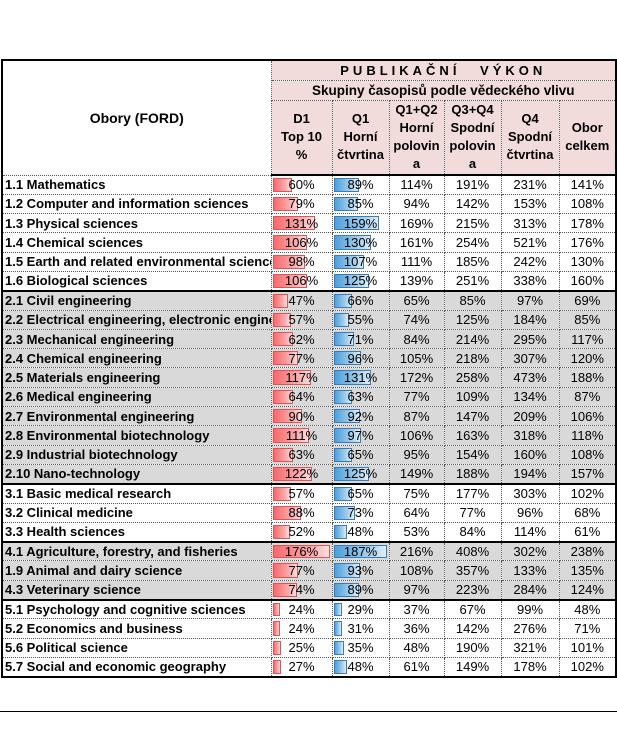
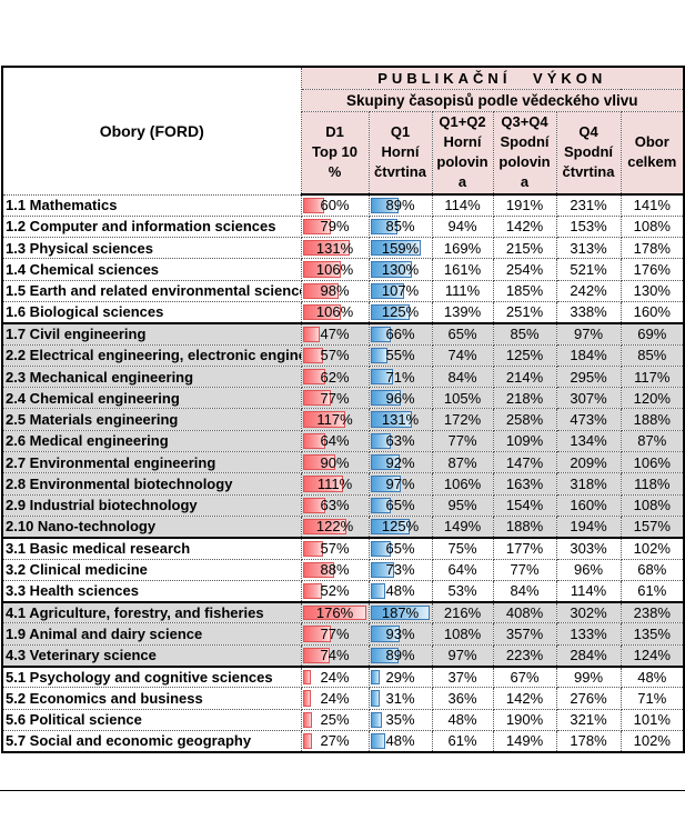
  Obory (FORD)	PUBLIKAČNÍ VÝKON
  Skupiny časopisů podle vědeckého vlivu
  D1 Top 10 %	Q1 Horní čtvrtina	Q1+Q2 Horní polovin a	Q3+Q4 Spodní polovin a	Q4 Spodní čtvrtina	Obor celkem
  1.1 Mathematics	60%	89%	114%	191%	231%	141%
  1.2 Computer and information sciences	79%	85%	94%	142%	153%	108%
  1.3 Physical sciences	131%	159%	169%	215%	313%	178%
  1.4 Chemical sciences	106%	130%	161%	254%	521%	176%
  1.5 Earth and related environmental scienc	98%	107%	111%	185%	242%	130%
  1.6 Biological sciences	106%	125%	139%	251%	338%	160%
- 2.1 Civil engineering	47%	66%	65%	85%	97%	69%
+ 1.7 Civil engineering	47%	66%	65%	85%	97%	69%
  2.2 Electrical engineering, electronic engin	57%	55%	74%	125%	184%	85%
  2.3 Mechanical engineering	62%	71%	84%	214%	295%	117%
  2.4 Chemical engineering	77%	96%	105%	218%	307%	120%
  2.5 Materials engineering	117%	131%	172%	258%	473%	188%
  2.6 Medical engineering	64%	63%	77%	109%	134%	87%
  2.7 Environmental engineering	90%	92%	87%	147%	209%	106%
  2.8 Environmental biotechnology	111%	97%	106%	163%	318%	118%
  2.9 Industrial biotechnology	63%	65%	95%	154%	160%	108%
  2.10 Nano-technology	122%	125%	149%	188%	194%	157%
  3.1 Basic medical research	57%	65%	75%	177%	303%	102%
  3.2 Clinical medicine	88%	73%	64%	77%	96%	68%
  3.3 Health sciences	52%	48%	53%	84%	114%	61%
  4.1 Agriculture, forestry, and fisheries	176%	187%	216%	408%	302%	238%
  1.9 Animal and dairy science	77%	93%	108%	357%	133%	135%
  4.3 Veterinary science	74%	89%	97%	223%	284%	124%
  5.1 Psychology and cognitive sciences	24%	29%	37%	67%	99%	48%
  5.2 Economics and business	24%	31%	36%	142%	276%	71%
  5.6 Political science	25%	35%	48%	190%	321%	101%
  5.7 Social and economic geography	27%	48%	61%	149%	178%	102%
